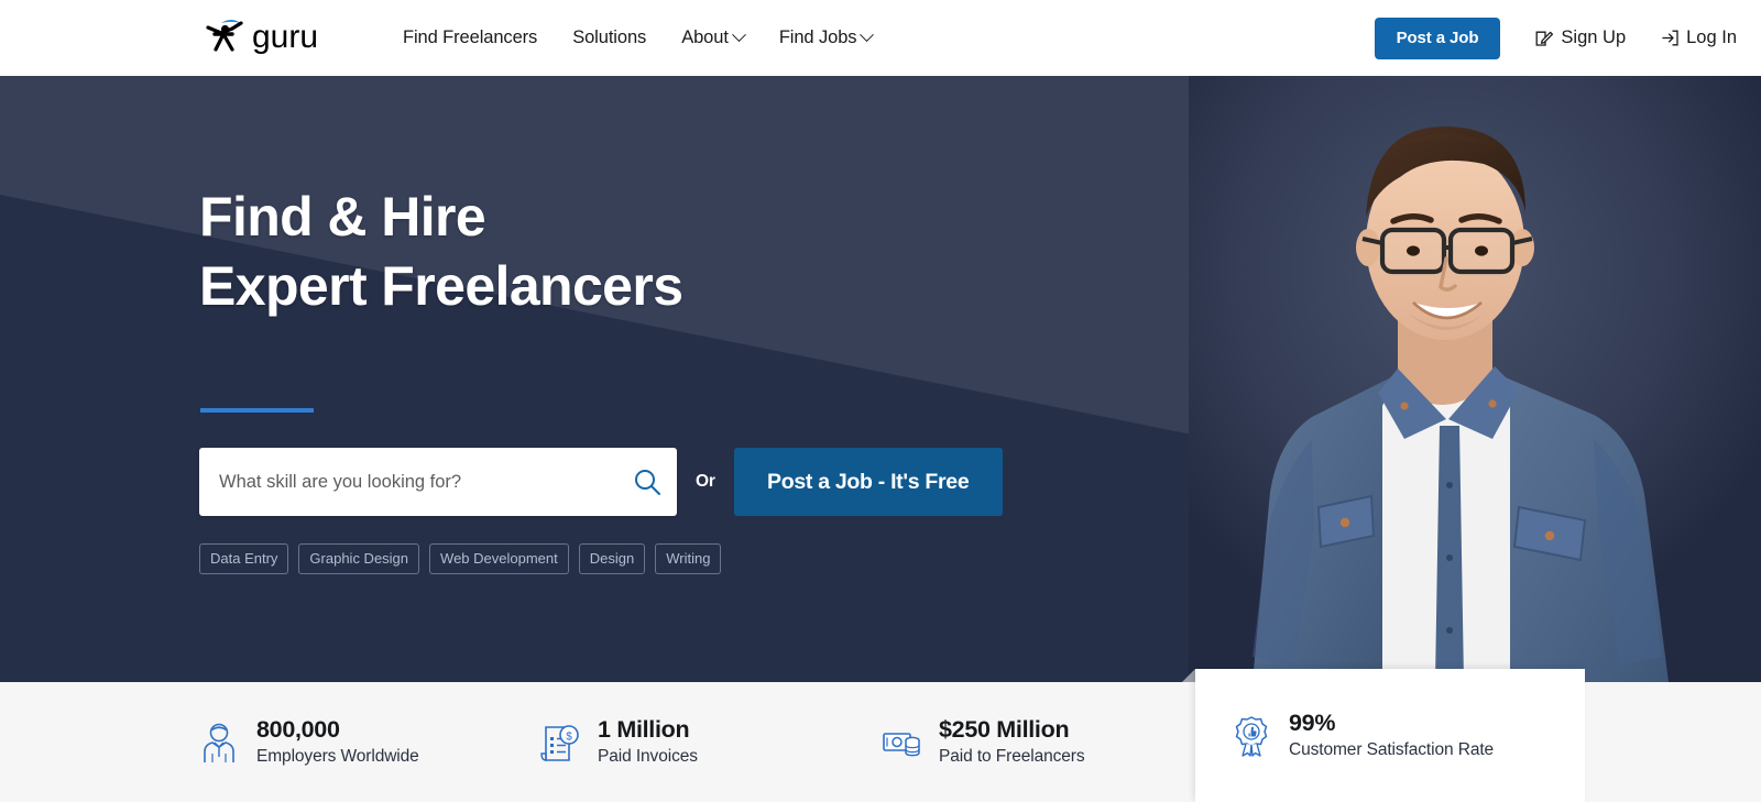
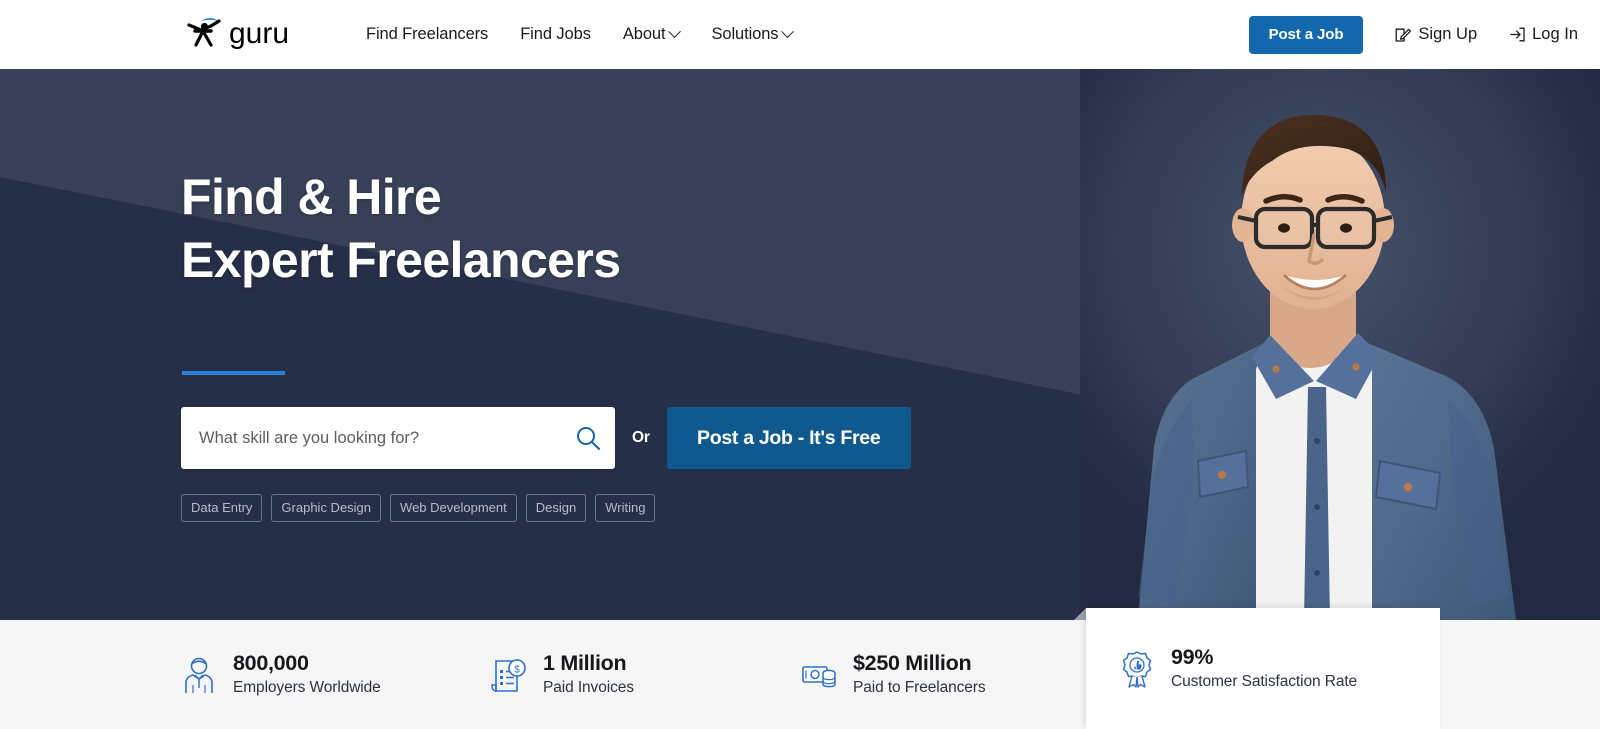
  guru
  Find Freelancers
- Solutions
+ Find Jobs
  About
- Find Jobs
+ Solutions
  Post a Job
  Sign Up
  Log In
  Find & Hire
  Expert Freelancers
  What skill are you looking for?
  Or
  Post a Job - It's Free
  Data Entry
  Graphic Design
  Web Development
  Design
  Writing
  800,000
  Employers Worldwide
  $
  1 Million
  Paid Invoices
  $250 Million
  Paid to Freelancers
  99%
  Customer Satisfaction Rate
